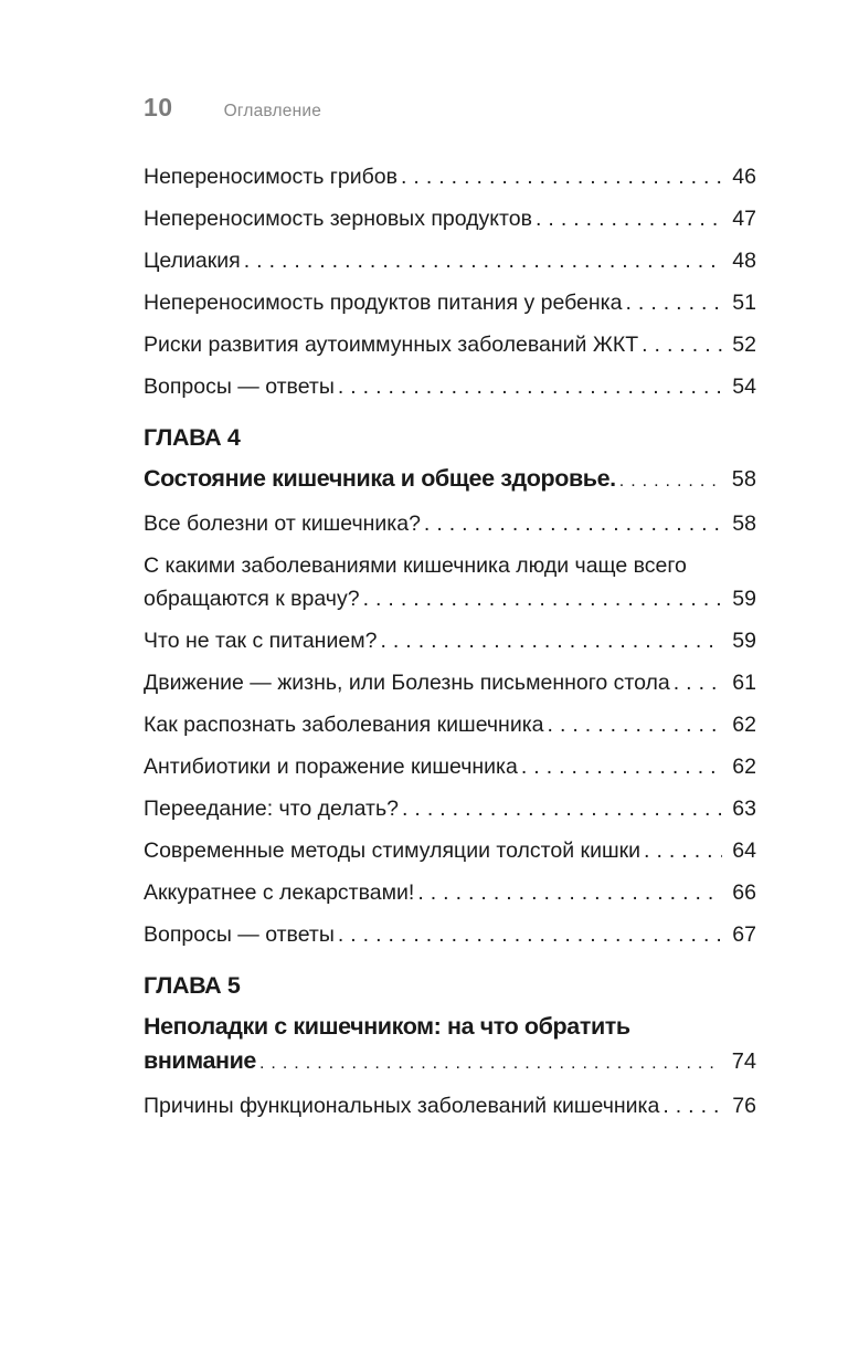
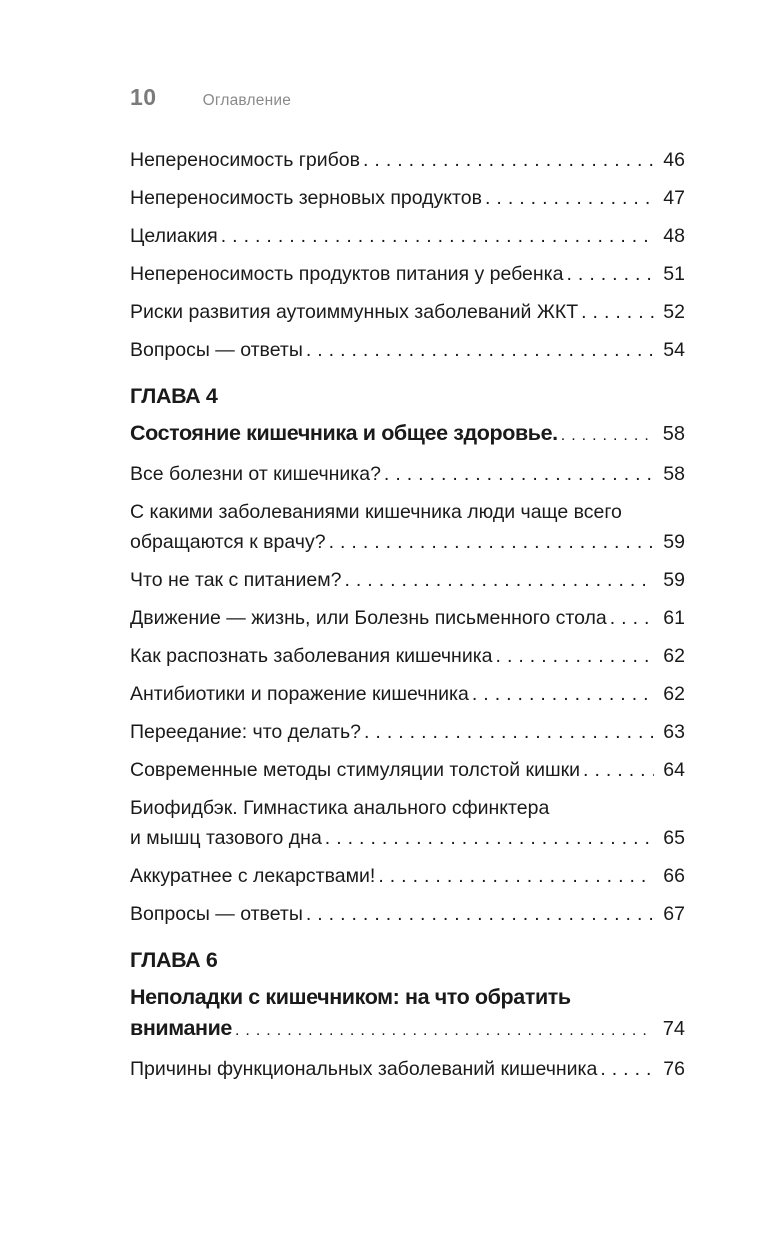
  10
  Оглавление
  Непереносимость грибов
  46
  Непереносимость зерновых продуктов
  47
  Целиакия
  48
  Непереносимость продуктов питания у ребенка
  51
  Риски развития аутоиммунных заболеваний ЖКТ
  52
  Вопросы — ответы
  54
  ГЛАВА 4
  Состояние кишечника и общее здоровье.
  58
  Все болезни от кишечника?
  58
  С какими заболеваниями кишечника люди чаще всего
  обращаются к врачу?
  59
  Что не так с питанием?
  59
  Движение — жизнь, или Болезнь письменного стола
  61
  Как распознать заболевания кишечника
  62
  Антибиотики и поражение кишечника
  62
  Переедание: что делать?
  63
  Современные методы стимуляции толстой кишки
  64
+ Биофидбэк. Гимнастика анального сфинктера
+ и мышц тазового дна
+ 65
  Аккуратнее с лекарствами!
  66
  Вопросы — ответы
  67
- ГЛАВА 5
+ ГЛАВА 6
  Неполадки с кишечником: на что обратить
  внимание
  74
  Причины функциональных заболеваний кишечника
  76
